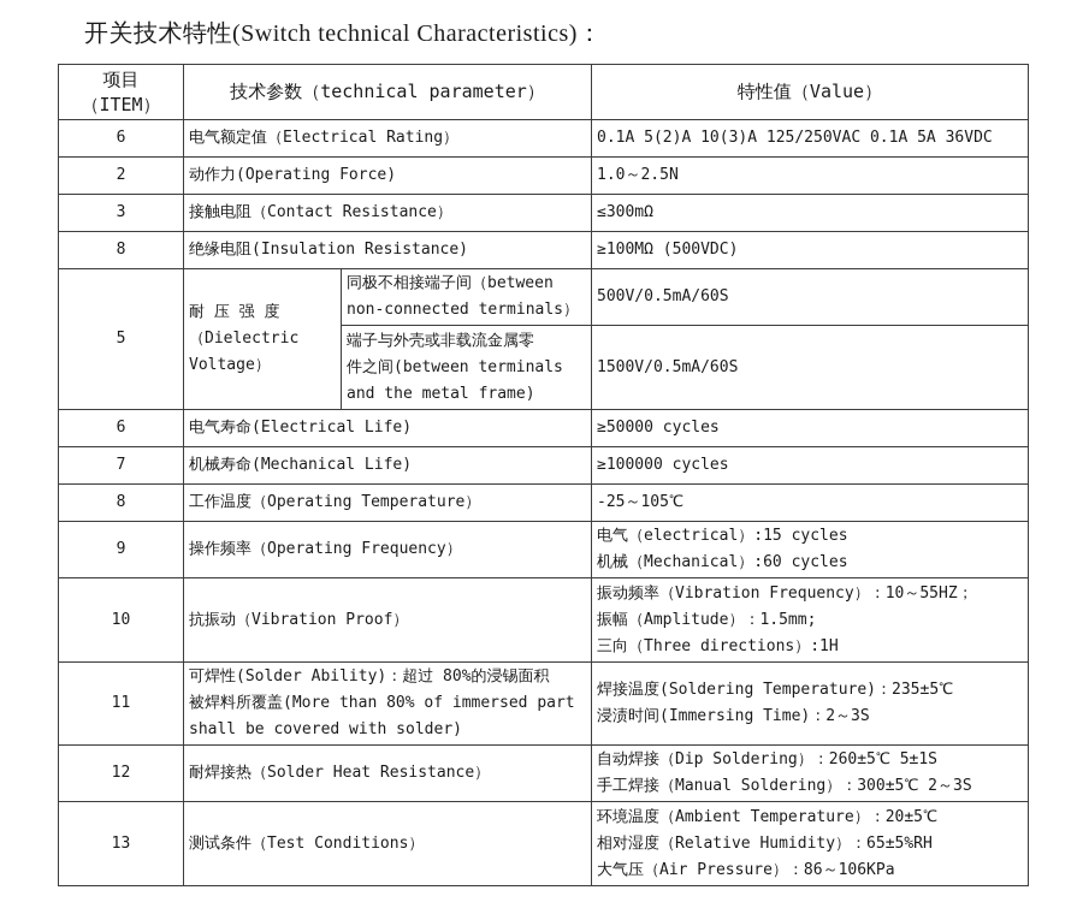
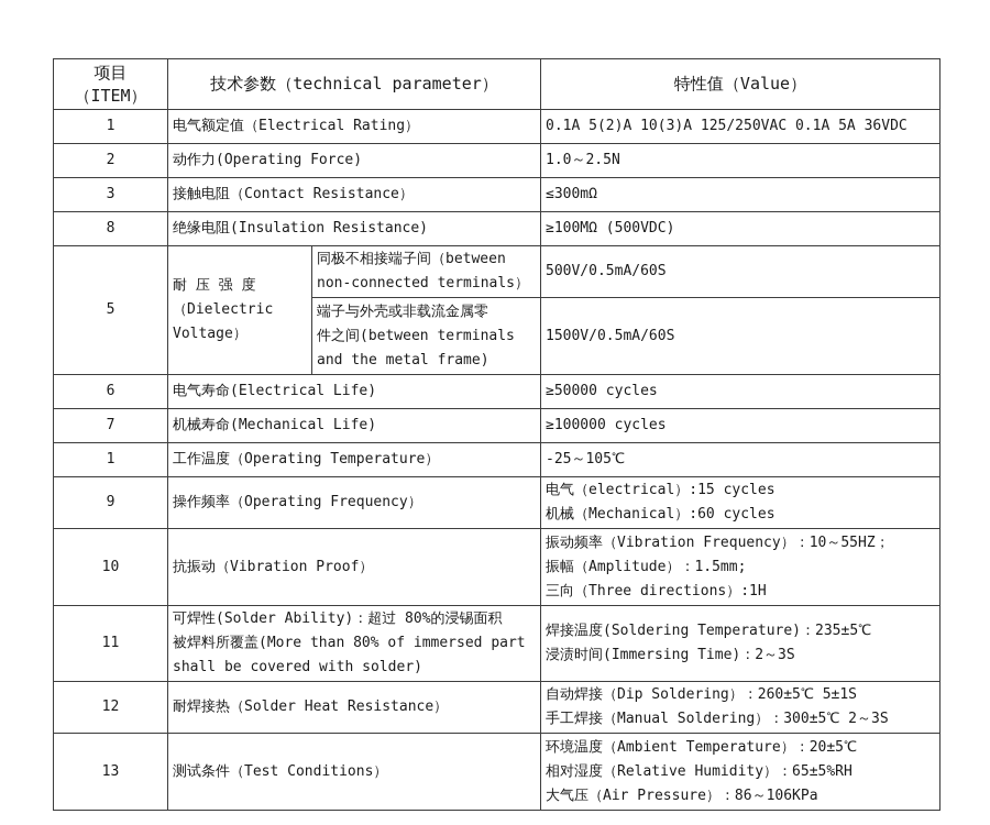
- 开关技术特性(Switch technical Characteristics)：
  项目 （ITEM）	技术参数（technical parameter）	特性值（Value）
- 6	电气额定值（Electrical Rating）	0.1A 5(2)A 10(3)A 125/250VAC 0.1A 5A 36VDC
+ 1	电气额定值（Electrical Rating）	0.1A 5(2)A 10(3)A 125/250VAC 0.1A 5A 36VDC
  2	动作力(Operating Force)	1.0～2.5N
  3	接触电阻（Contact Resistance）	≤300mΩ
  8	绝缘电阻(Insulation Resistance)	≥100MΩ (500VDC)
  5	耐 压 强 度 （Dielectric Voltage）	同极不相接端子间（between non-connected terminals）	500V/0.5mA/60S
  端子与外壳或非载流金属零 件之间(between terminals and the metal frame)	1500V/0.5mA/60S
  6	电气寿命(Electrical Life)	≥50000 cycles
  7	机械寿命(Mechanical Life)	≥100000 cycles
- 8	工作温度（Operating Temperature）	-25～105℃
+ 1	工作温度（Operating Temperature）	-25～105℃
  9	操作频率（Operating Frequency）	电气（electrical）:15 cycles 机械（Mechanical）:60 cycles
  10	抗振动（Vibration Proof）	振动频率（Vibration Frequency）：10～55HZ； 振幅（Amplitude）：1.5mm; 三向（Three directions）:1H
  11	可焊性(Solder Ability)：超过 80%的浸锡面积 被焊料所覆盖(More than 80% of immersed part shall be covered with solder)	焊接温度(Soldering Temperature)：235±5℃ 浸渍时间(Immersing Time)：2～3S
  12	耐焊接热（Solder Heat Resistance）	自动焊接（Dip Soldering）：260±5℃ 5±1S 手工焊接（Manual Soldering）：300±5℃ 2～3S
  13	测试条件（Test Conditions）	环境温度（Ambient Temperature）：20±5℃ 相对湿度（Relative Humidity）：65±5%RH 大气压（Air Pressure）：86～106KPa
